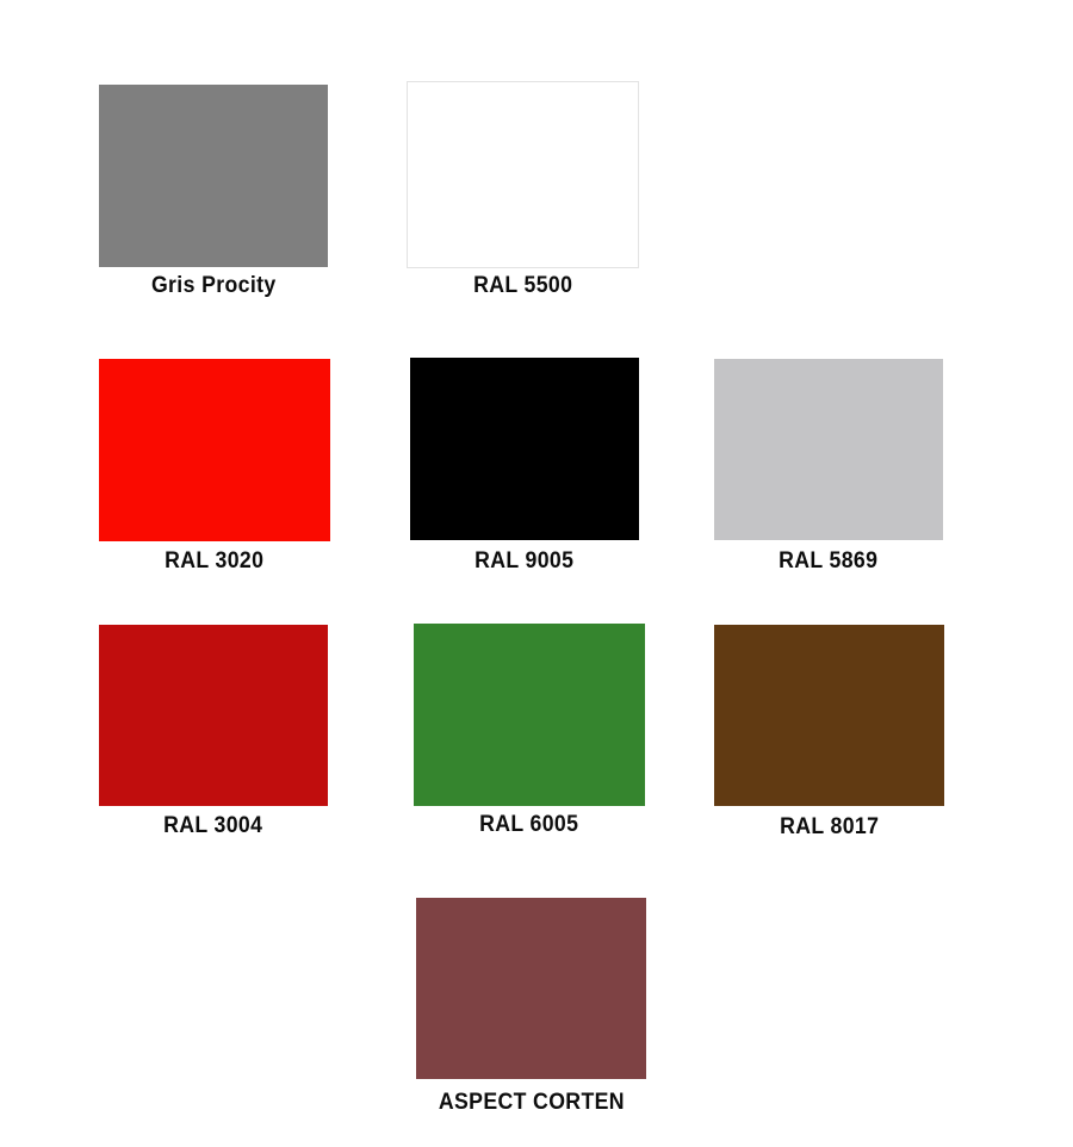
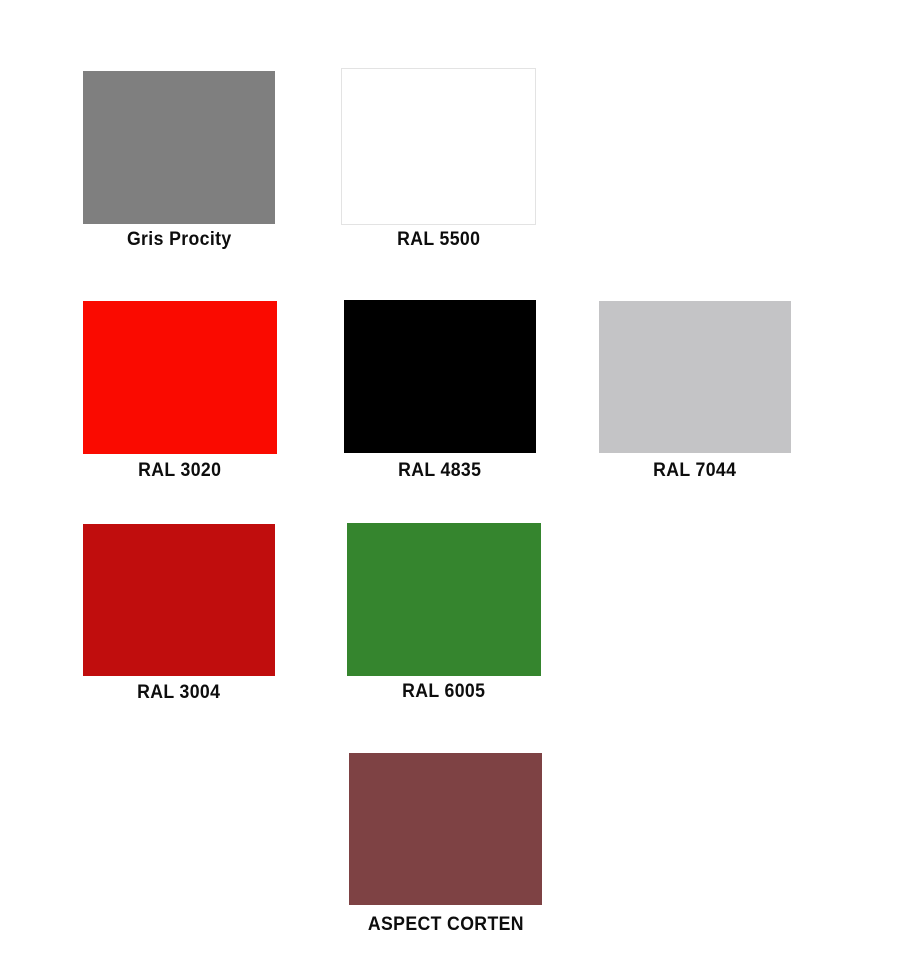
  Gris Procity
  RAL 5500
  RAL 3020
- RAL 9005
+ RAL 4835
- RAL 5869
+ RAL 7044
  RAL 3004
  RAL 6005
- RAL 8017
  ASPECT CORTEN
